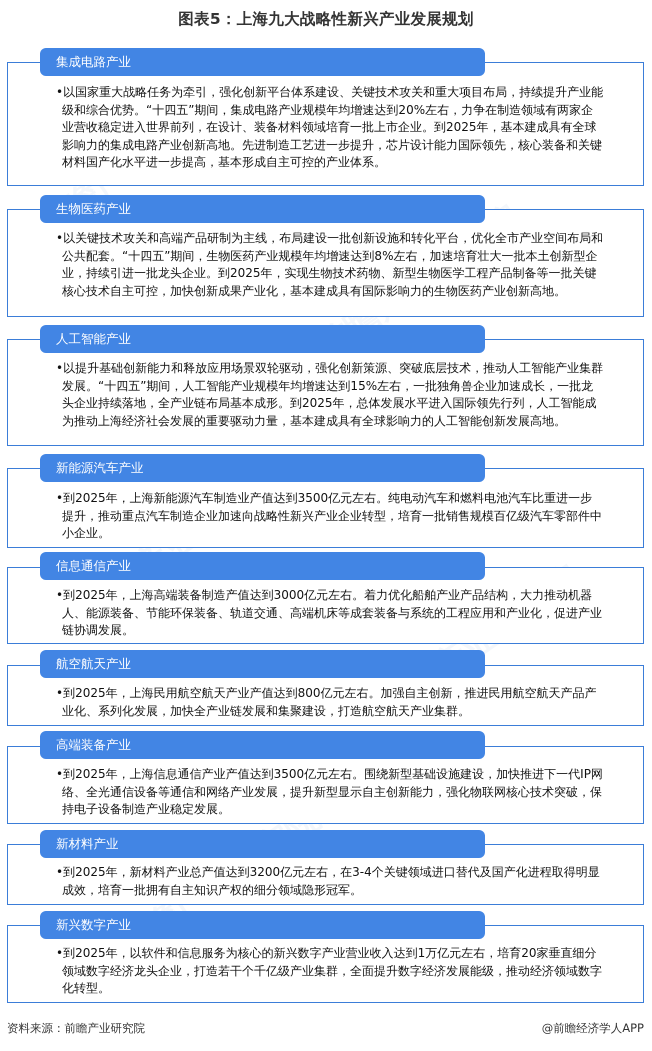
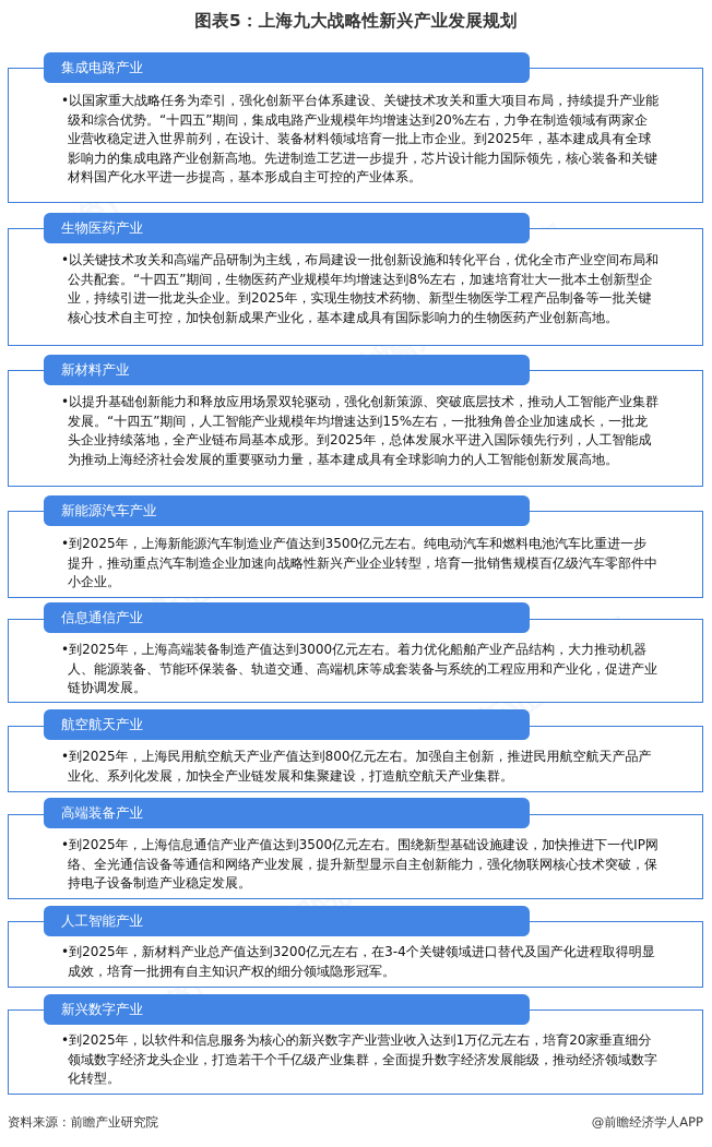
  图表5：上海九大战略性新兴产业发展规划
  集成电路产业
  •以国家重大战略任务为牵引，强化创新平台体系建设、关键技术攻关和重大项目布局，持续提升产业能级和综合优势。“十四五”期间，集成电路产业规模年均增速达到20%左右，力争在制造领域有两家企业营收稳定进入世界前列，在设计、装备材料领域培育一批上市企业。到2025年，基本建成具有全球影响力的集成电路产业创新高地。先进制造工艺进一步提升，芯片设计能力国际领先，核心装备和关键材料国产化水平进一步提高，基本形成自主可控的产业体系。
  生物医药产业
  •以关键技术攻关和高端产品研制为主线，布局建设一批创新设施和转化平台，优化全市产业空间布局和公共配套。“十四五”期间，生物医药产业规模年均增速达到8%左右，加速培育壮大一批本土创新型企业，持续引进一批龙头企业。到2025年，实现生物技术药物、新型生物医学工程产品制备等一批关键核心技术自主可控，加快创新成果产业化，基本建成具有国际影响力的生物医药产业创新高地。
- 人工智能产业
+ 新材料产业
  •以提升基础创新能力和释放应用场景双轮驱动，强化创新策源、突破底层技术，推动人工智能产业集群发展。“十四五”期间，人工智能产业规模年均增速达到15%左右，一批独角兽企业加速成长，一批龙头企业持续落地，全产业链布局基本成形。到2025年，总体发展水平进入国际领先行列，人工智能成为推动上海经济社会发展的重要驱动力量，基本建成具有全球影响力的人工智能创新发展高地。
  新能源汽车产业
  •到2025年，上海新能源汽车制造业产值达到3500亿元左右。纯电动汽车和燃料电池汽车比重进一步提升，推动重点汽车制造企业加速向战略性新兴产业企业转型，培育一批销售规模百亿级汽车零部件中小企业。
  信息通信产业
  •到2025年，上海高端装备制造产值达到3000亿元左右。着力优化船舶产业产品结构，大力推动机器人、能源装备、节能环保装备、轨道交通、高端机床等成套装备与系统的工程应用和产业化，促进产业链协调发展。
  航空航天产业
  •到2025年，上海民用航空航天产业产值达到800亿元左右。加强自主创新，推进民用航空航天产品产业化、系列化发展，加快全产业链发展和集聚建设，打造航空航天产业集群。
  高端装备产业
  •到2025年，上海信息通信产业产值达到3500亿元左右。围绕新型基础设施建设，加快推进下一代IP网络、全光通信设备等通信和网络产业发展，提升新型显示自主创新能力，强化物联网核心技术突破，保持电子设备制造产业稳定发展。
- 新材料产业
+ 人工智能产业
  •到2025年，新材料产业总产值达到3200亿元左右，在3-4个关键领域进口替代及国产化进程取得明显成效，培育一批拥有自主知识产权的细分领域隐形冠军。
  新兴数字产业
  •到2025年，以软件和信息服务为核心的新兴数字产业营业收入达到1万亿元左右，培育20家垂直细分领域数字经济龙头企业，打造若干个千亿级产业集群，全面提升数字经济发展能级，推动经济领域数字化转型。
  资料来源：前瞻产业研究院
  @前瞻经济学人APP
